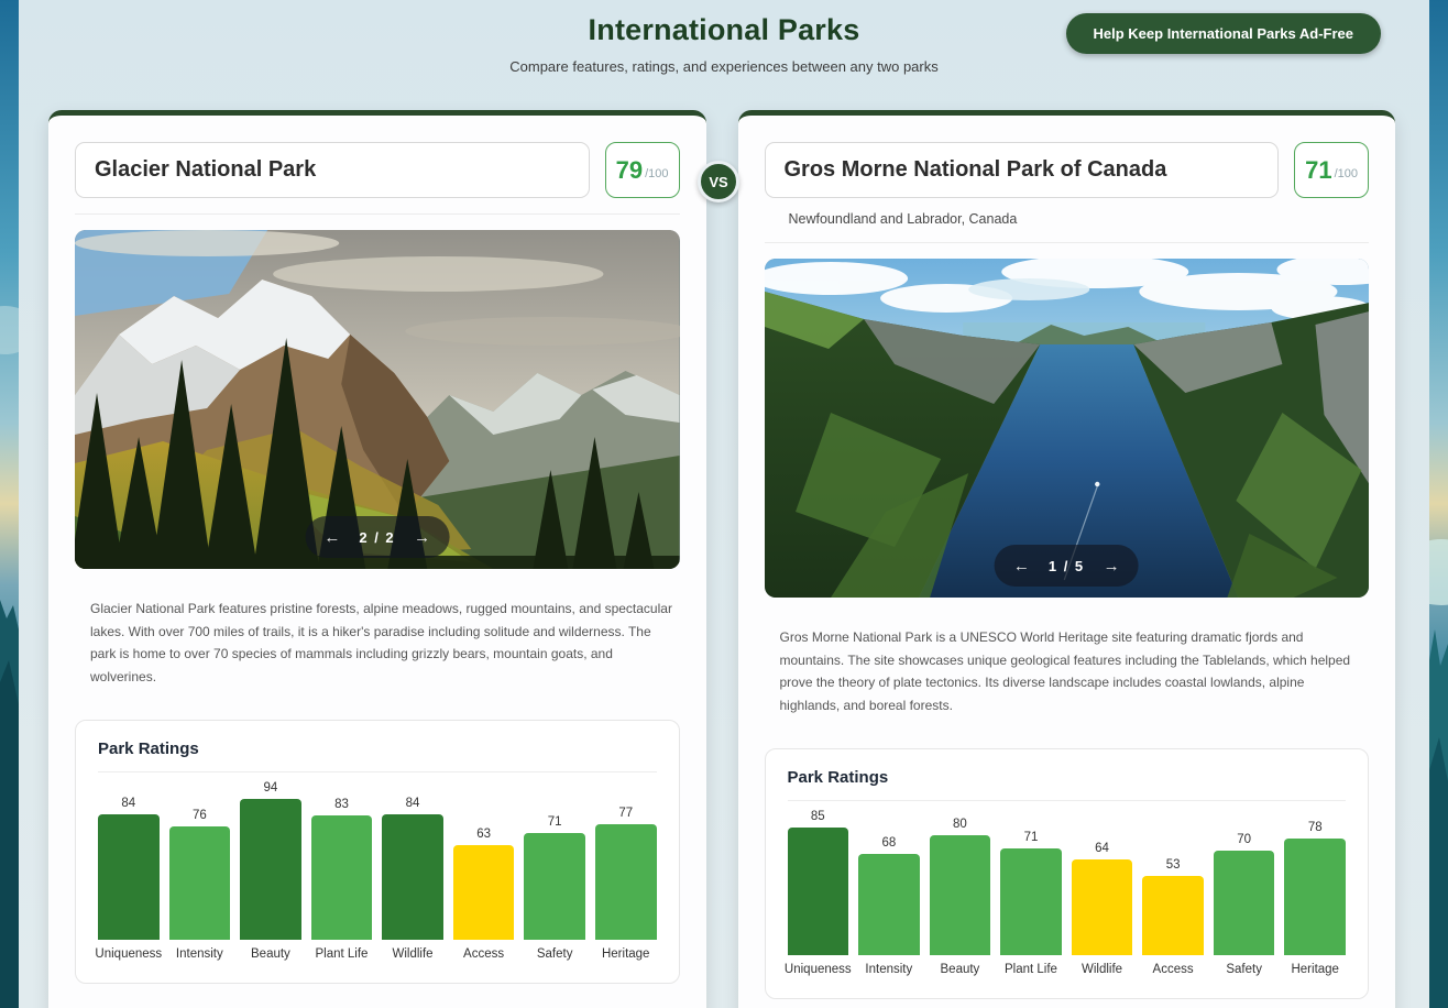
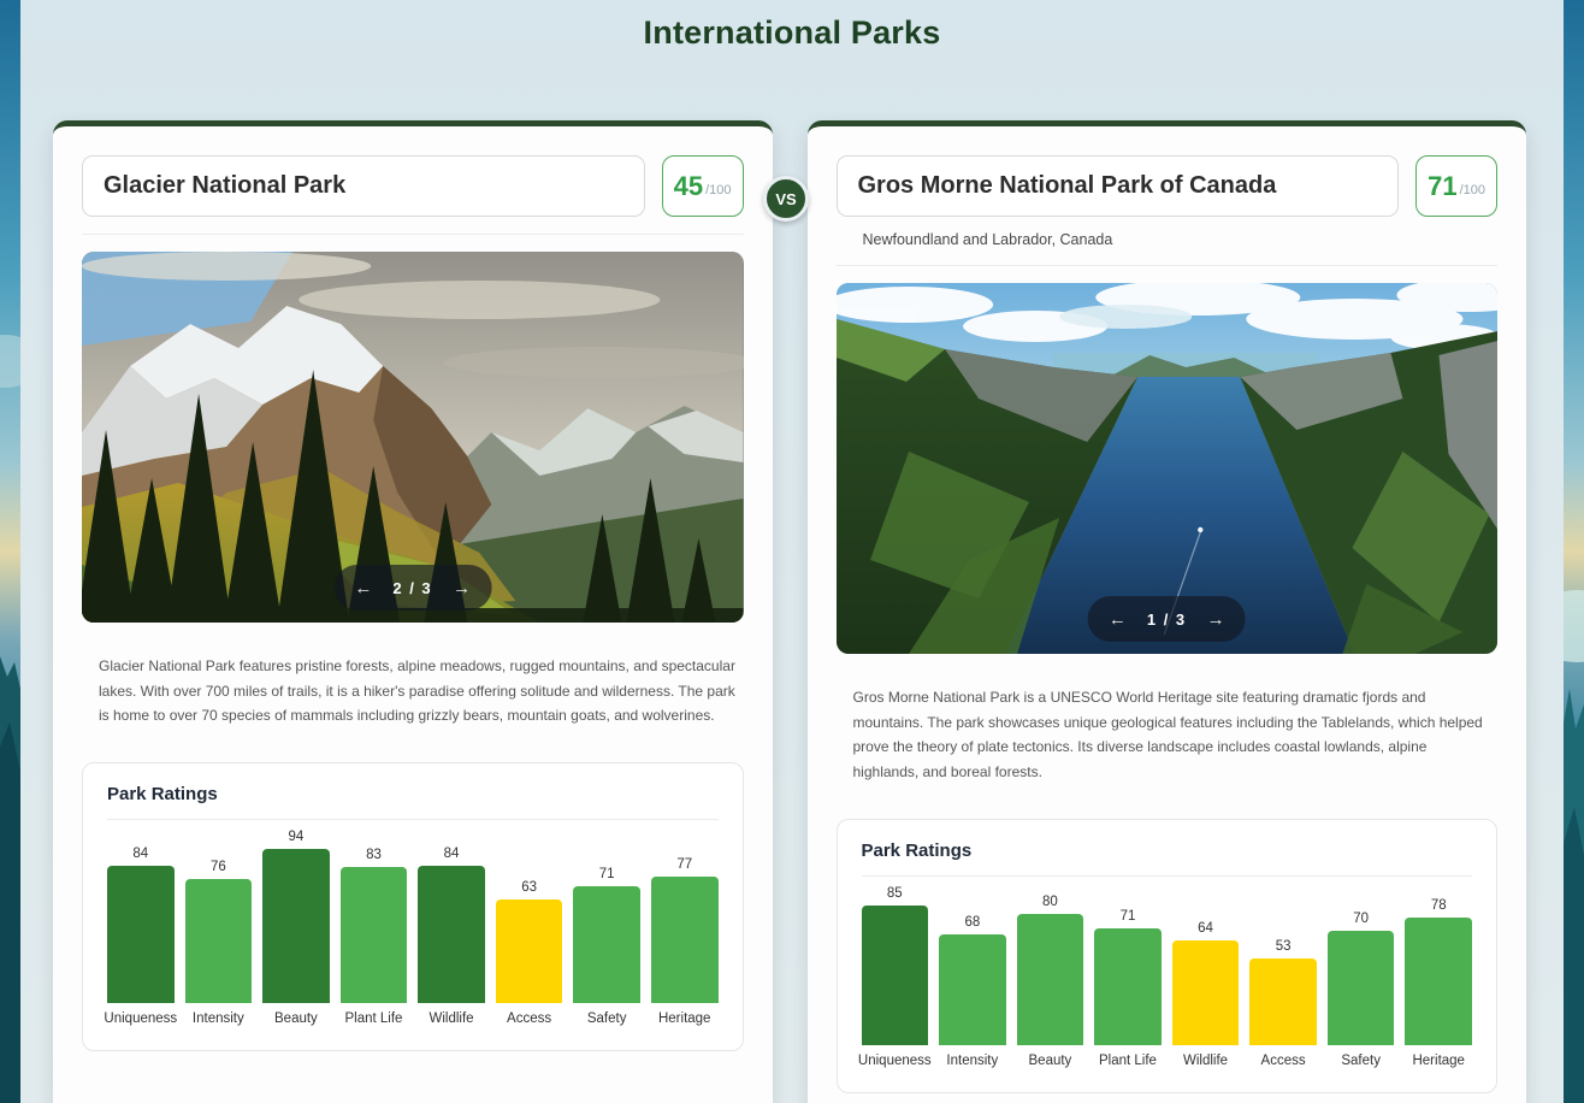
  International Parks
- Compare features, ratings, and experiences between any two parks
- Help Keep International Parks Ad-Free
  VS
  Glacier National Park
- 79
+ 45
  /100
  ←
- 2 / 2
+ 2 / 3
  →
- Glacier National Park features pristine forests, alpine meadows, rugged mountains, and spectacular lakes. With over 700 miles of trails, it is a hiker's paradise including solitude and wilderness. The park is home to over 70 species of mammals including grizzly bears, mountain goats, and wolverines.
+ Glacier National Park features pristine forests, alpine meadows, rugged mountains, and spectacular lakes. With over 700 miles of trails, it is a hiker's paradise offering solitude and wilderness. The park is home to over 70 species of mammals including grizzly bears, mountain goats, and wolverines.
  Park Ratings
  84
  Uniqueness
  76
  Intensity
  94
  Beauty
  83
  Plant Life
  84
  Wildlife
  63
  Access
  71
  Safety
  77
  Heritage
  Gros Morne National Park of Canada
  71
  /100
  Newfoundland and Labrador, Canada
  ←
- 1 / 5
+ 1 / 3
  →
- Gros Morne National Park is a UNESCO World Heritage site featuring dramatic fjords and mountains. The site showcases unique geological features including the Tablelands, which helped prove the theory of plate tectonics. Its diverse landscape includes coastal lowlands, alpine highlands, and boreal forests.
+ Gros Morne National Park is a UNESCO World Heritage site featuring dramatic fjords and mountains. The park showcases unique geological features including the Tablelands, which helped prove the theory of plate tectonics. Its diverse landscape includes coastal lowlands, alpine highlands, and boreal forests.
  Park Ratings
  85
  Uniqueness
  68
  Intensity
  80
  Beauty
  71
  Plant Life
  64
  Wildlife
  53
  Access
  70
  Safety
  78
  Heritage
